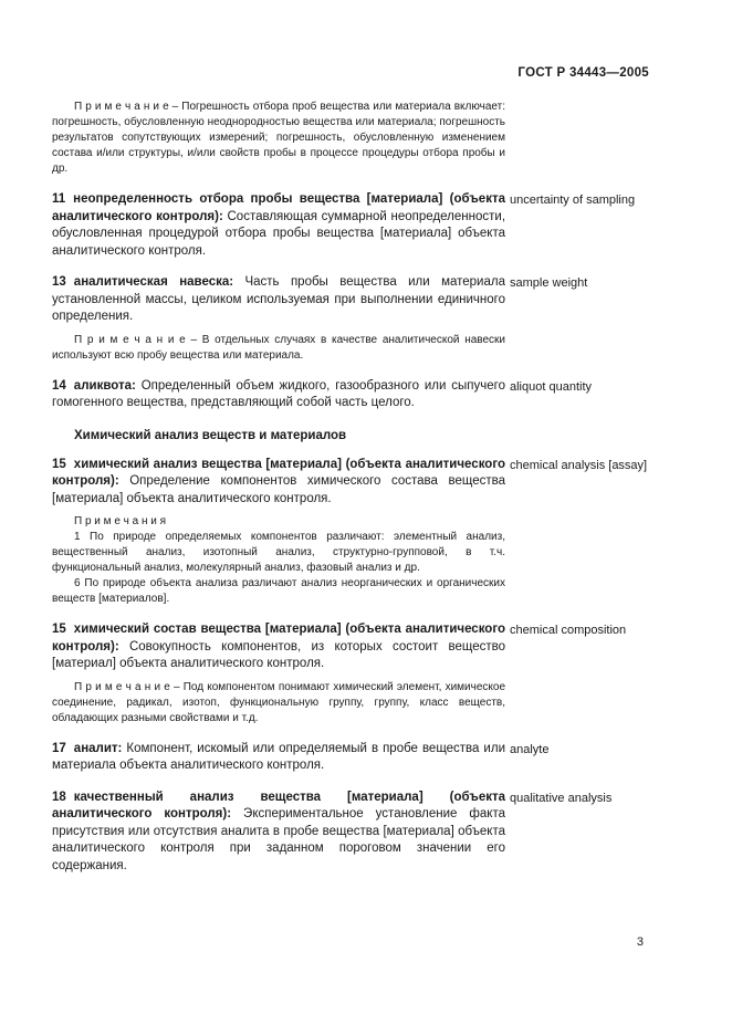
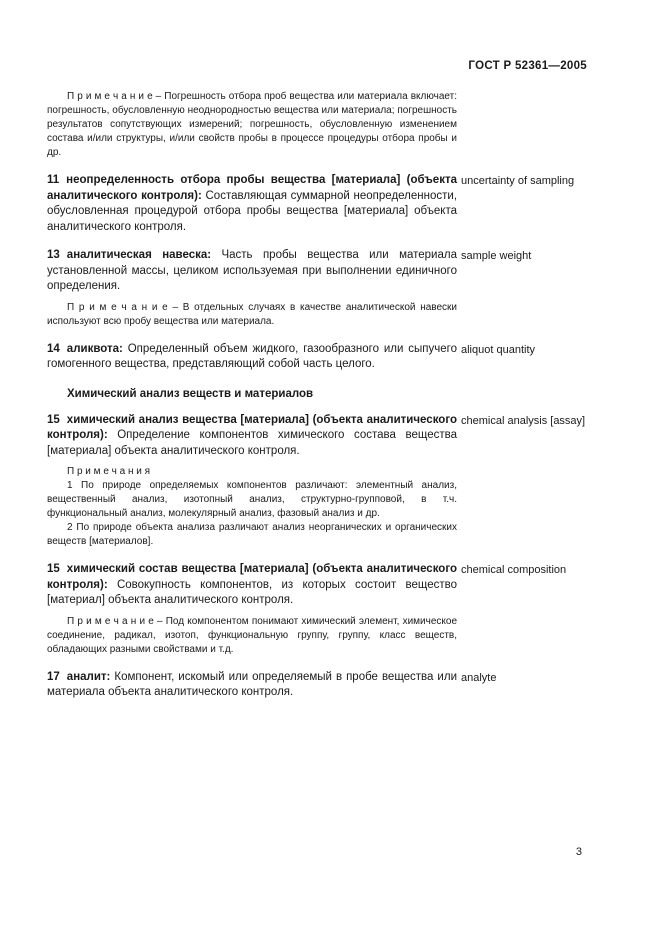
- ГОСТ Р 34443—2005
+ ГОСТ Р 52361—2005
  П р и м е ч а н и е – Погрешность отбора проб вещества или материала включает: погрешность, обусловленную неоднородностью вещества или материала; погрешность результатов сопутствующих измерений; погрешность, обусловленную изменением состава и/или структуры, и/или свойств пробы в процессе процедуры отбора пробы и др.
  11 неопределенность отбора пробы вещества [материала] (объекта аналитического контроля): Составляющая суммарной неопределенности, обусловленная процедурой отбора пробы вещества [материала] объекта аналитического контроля.
  uncertainty of sampling
  13 аналитическая навеска: Часть пробы вещества или материала установленной массы, целиком используемая при выполнении единичного определения.
  П р и м е ч а н и е – В отдельных случаях в качестве аналитической навески используют всю пробу вещества или материала.
  sample weight
  14 аликвота: Определенный объем жидкого, газообразного или сыпучего гомогенного вещества, представляющий собой часть целого.
  aliquot quantity
  Химический анализ веществ и материалов
  15 химический анализ вещества [материала] (объекта аналитического контроля): Определение компонентов химического состава вещества [материала] объекта аналитического контроля.
  П р и м е ч а н и я
  1 По природе определяемых компонентов различают: элементный анализ, вещественный анализ, изотопный анализ, структурно-групповой, в т.ч. функциональный анализ, молекулярный анализ, фазовый анализ и др.
- 6 По природе объекта анализа различают анализ неорганических и органических веществ [материалов].
+ 2 По природе объекта анализа различают анализ неорганических и органических веществ [материалов].
  chemical analysis [assay]
  15 химический состав вещества [материала] (объекта аналитического контроля): Совокупность компонентов, из которых состоит вещество [материал] объекта аналитического контроля.
  П р и м е ч а н и е – Под компонентом понимают химический элемент, химическое соединение, радикал, изотоп, функциональную группу, группу, класс веществ, обладающих разными свойствами и т.д.
  chemical composition
  17 аналит: Компонент, искомый или определяемый в пробе вещества или материала объекта аналитического контроля.
  analyte
- 18 качественный анализ вещества [материала] (объекта аналитического контроля): Экспериментальное установление факта присутствия или отсутствия аналита в пробе вещества [материала] объекта аналитического контроля при заданном пороговом значении его содержания.
- qualitative analysis
  3
